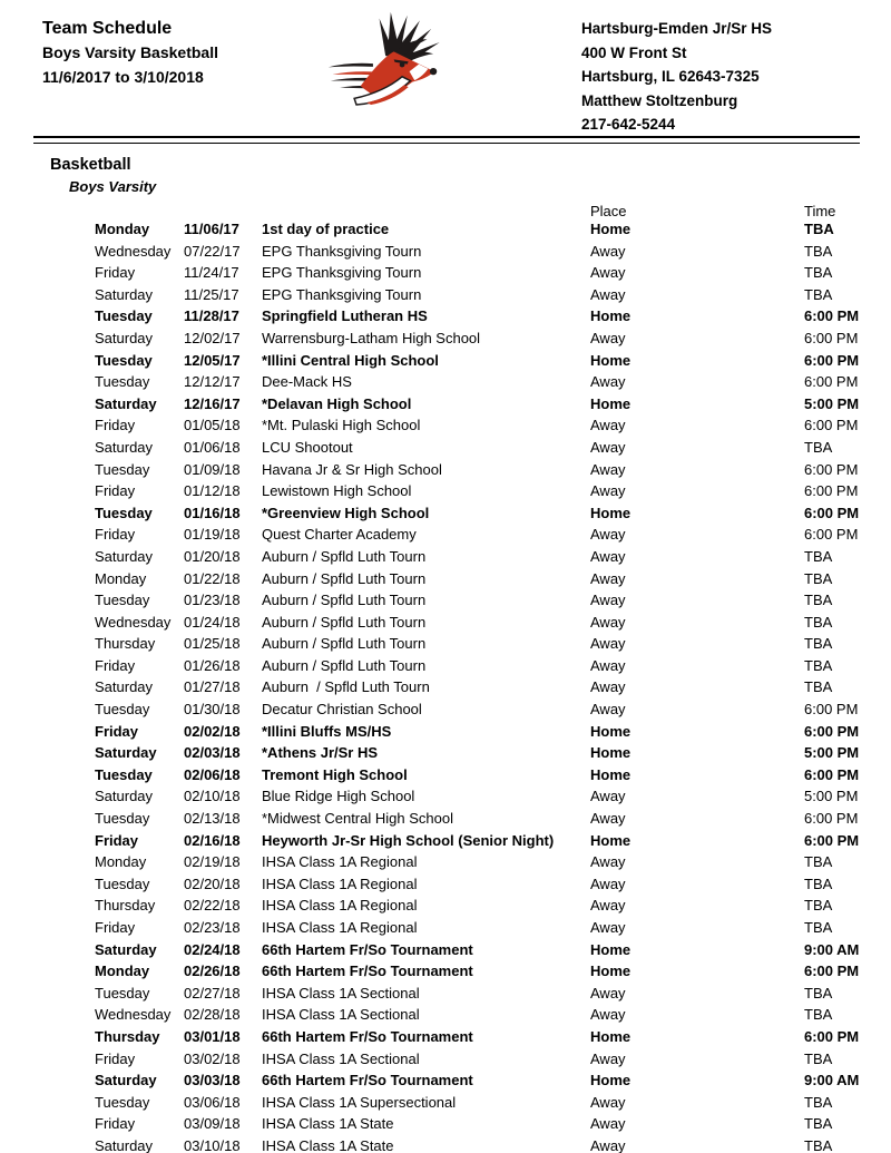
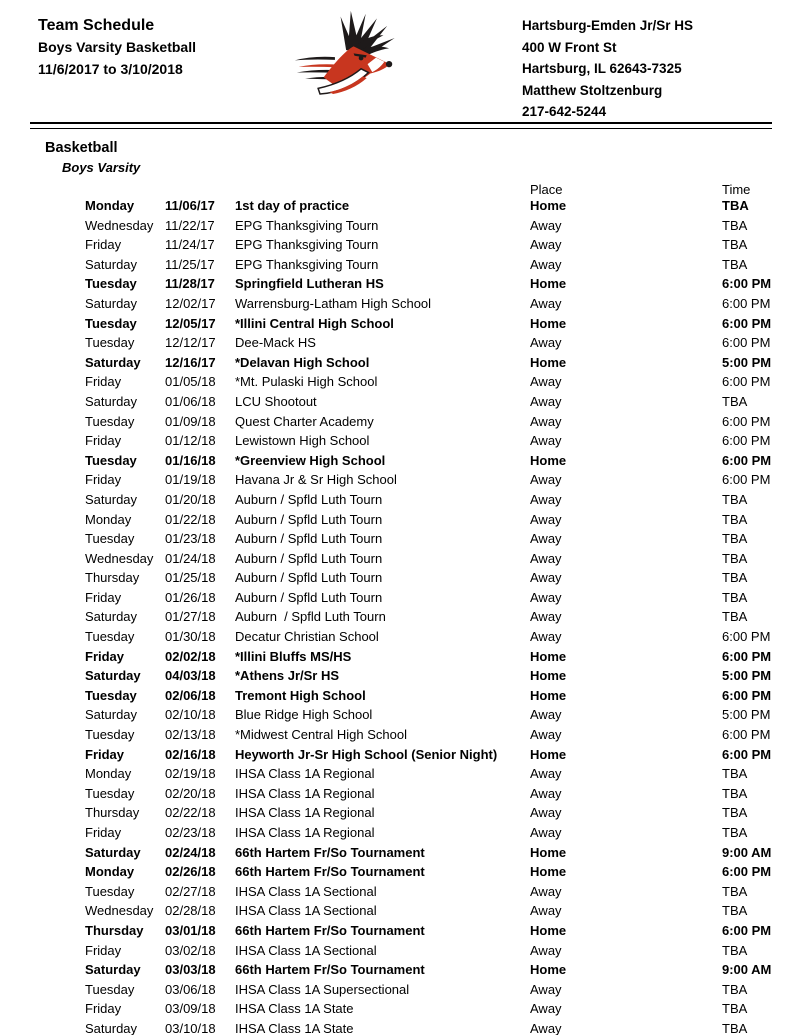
  Team Schedule
  Boys Varsity Basketball
  11/6/2017 to 3/10/2018
  Hartsburg-Emden Jr/Sr HS
  400 W Front St
  Hartsburg, IL 62643-7325
  Matthew Stoltzenburg
  217-642-5244
  Basketball
  Boys Varsity
  Place
  Time
  Monday
  11/06/17
  1st day of practice
  Home
  TBA
  Wednesday
- 07/22/17
+ 11/22/17
  EPG Thanksgiving Tourn
  Away
  TBA
  Friday
  11/24/17
  EPG Thanksgiving Tourn
  Away
  TBA
  Saturday
  11/25/17
  EPG Thanksgiving Tourn
  Away
  TBA
  Tuesday
  11/28/17
  Springfield Lutheran HS
  Home
  6:00 PM
  Saturday
  12/02/17
  Warrensburg-Latham High School
  Away
  6:00 PM
  Tuesday
  12/05/17
  *Illini Central High School
  Home
  6:00 PM
  Tuesday
  12/12/17
  Dee-Mack HS
  Away
  6:00 PM
  Saturday
  12/16/17
  *Delavan High School
  Home
  5:00 PM
  Friday
  01/05/18
  *Mt. Pulaski High School
  Away
  6:00 PM
  Saturday
  01/06/18
  LCU Shootout
  Away
  TBA
  Tuesday
  01/09/18
- Havana Jr & Sr High School
+ Quest Charter Academy
  Away
  6:00 PM
  Friday
  01/12/18
  Lewistown High School
  Away
  6:00 PM
  Tuesday
  01/16/18
  *Greenview High School
  Home
  6:00 PM
  Friday
  01/19/18
- Quest Charter Academy
+ Havana Jr & Sr High School
  Away
  6:00 PM
  Saturday
  01/20/18
  Auburn / Spfld Luth Tourn
  Away
  TBA
  Monday
  01/22/18
  Auburn / Spfld Luth Tourn
  Away
  TBA
  Tuesday
  01/23/18
  Auburn / Spfld Luth Tourn
  Away
  TBA
  Wednesday
  01/24/18
  Auburn / Spfld Luth Tourn
  Away
  TBA
  Thursday
  01/25/18
  Auburn / Spfld Luth Tourn
  Away
  TBA
  Friday
  01/26/18
  Auburn / Spfld Luth Tourn
  Away
  TBA
  Saturday
  01/27/18
  Auburn / Spfld Luth Tourn
  Away
  TBA
  Tuesday
  01/30/18
  Decatur Christian School
  Away
  6:00 PM
  Friday
  02/02/18
  *Illini Bluffs MS/HS
  Home
  6:00 PM
  Saturday
- 02/03/18
+ 04/03/18
  *Athens Jr/Sr HS
  Home
  5:00 PM
  Tuesday
  02/06/18
  Tremont High School
  Home
  6:00 PM
  Saturday
  02/10/18
  Blue Ridge High School
  Away
  5:00 PM
  Tuesday
  02/13/18
  *Midwest Central High School
  Away
  6:00 PM
  Friday
  02/16/18
  Heyworth Jr-Sr High School (Senior Night)
  Home
  6:00 PM
  Monday
  02/19/18
  IHSA Class 1A Regional
  Away
  TBA
  Tuesday
  02/20/18
  IHSA Class 1A Regional
  Away
  TBA
  Thursday
  02/22/18
  IHSA Class 1A Regional
  Away
  TBA
  Friday
  02/23/18
  IHSA Class 1A Regional
  Away
  TBA
  Saturday
  02/24/18
  66th Hartem Fr/So Tournament
  Home
  9:00 AM
  Monday
  02/26/18
  66th Hartem Fr/So Tournament
  Home
  6:00 PM
  Tuesday
  02/27/18
  IHSA Class 1A Sectional
  Away
  TBA
  Wednesday
  02/28/18
  IHSA Class 1A Sectional
  Away
  TBA
  Thursday
  03/01/18
  66th Hartem Fr/So Tournament
  Home
  6:00 PM
  Friday
  03/02/18
  IHSA Class 1A Sectional
  Away
  TBA
  Saturday
  03/03/18
  66th Hartem Fr/So Tournament
  Home
  9:00 AM
  Tuesday
  03/06/18
  IHSA Class 1A Supersectional
  Away
  TBA
  Friday
  03/09/18
  IHSA Class 1A State
  Away
  TBA
  Saturday
  03/10/18
  IHSA Class 1A State
  Away
  TBA
